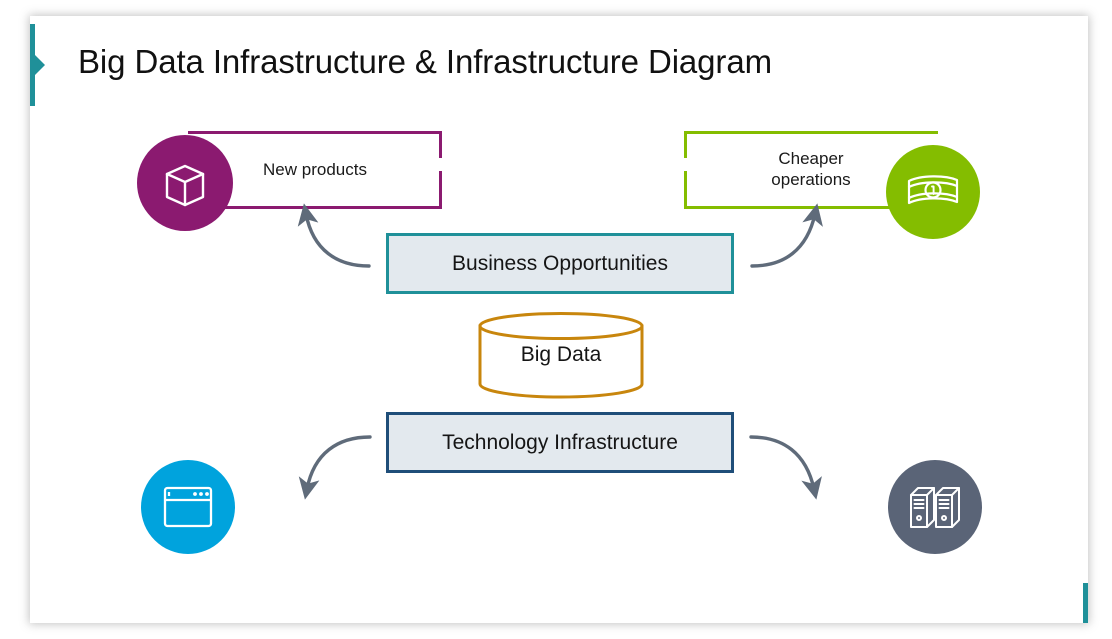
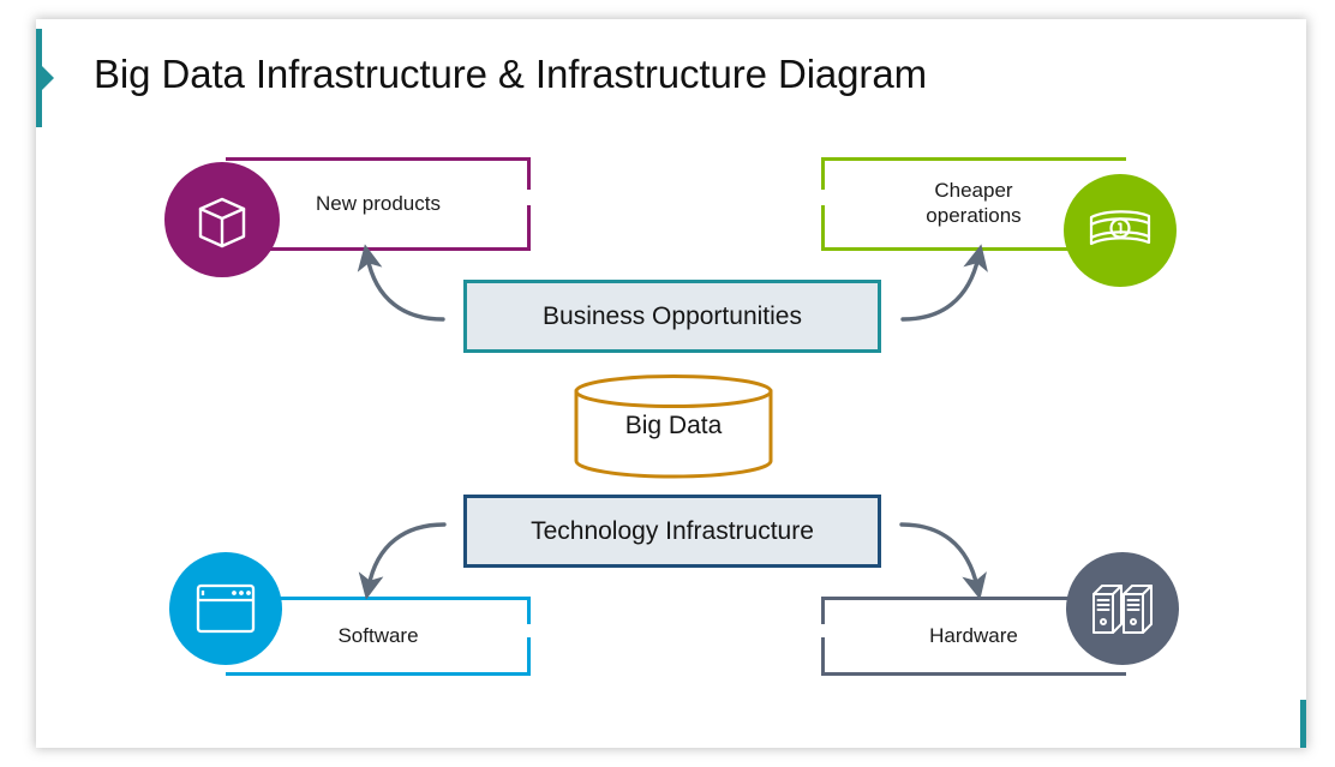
  Big Data Infrastructure & Infrastructure Diagram
  New products
  Cheaper
  operations
  Business Opportunities
  Big Data
  Technology Infrastructure
+ Software
+ Hardware
